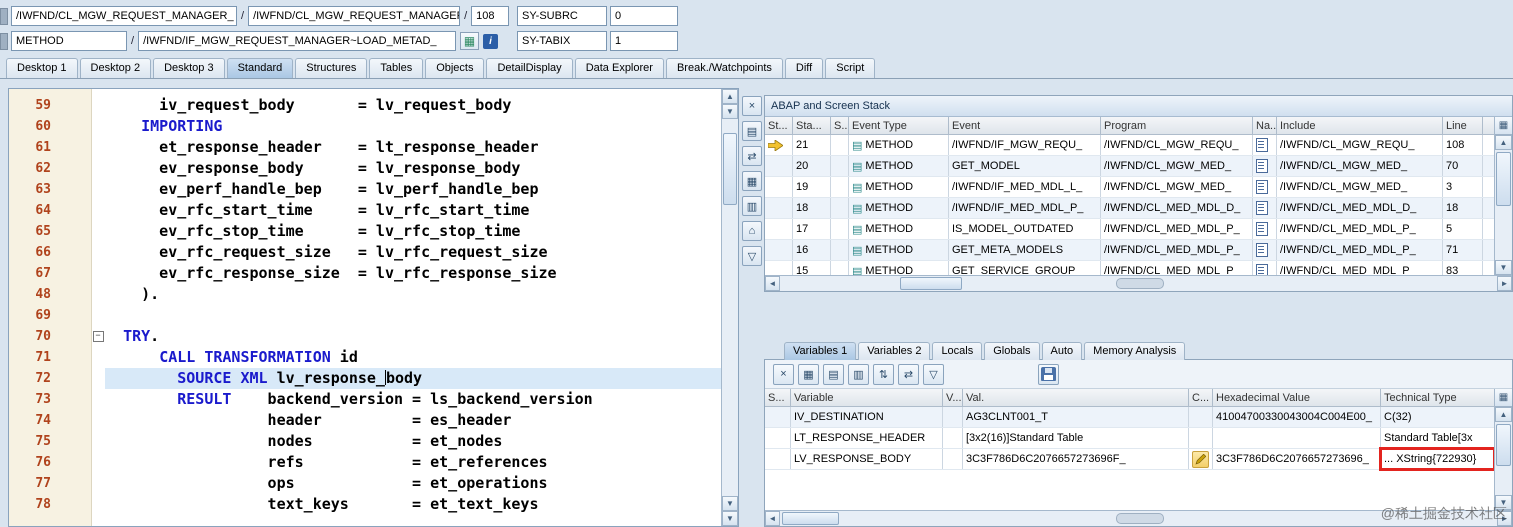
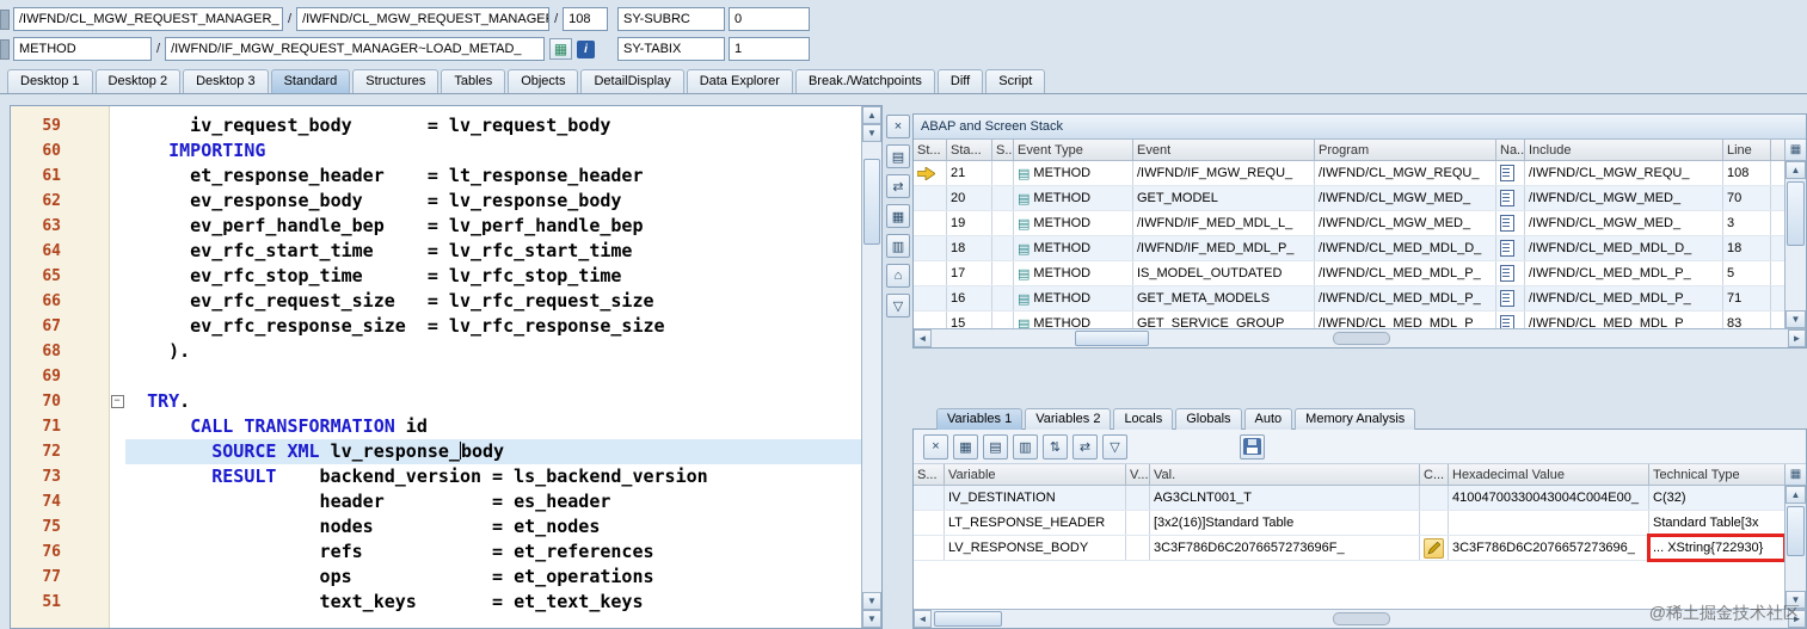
  /IWFND/CL_MGW_REQUEST_MANAGER_
  /
  /IWFND/CL_MGW_REQUEST_MANAGE
  /
  108
  SY-SUBRC
  0
  METHOD
  /
  /IWFND/IF_MGW_REQUEST_MANAGER~LOAD_METAD_
  ▦
  i
  SY-TABIX
  1
  Desktop 1
  Desktop 2
  Desktop 3
  Standard
  Structures
  Tables
  Objects
  DetailDisplay
  Data Explorer
  Break./Watchpoints
  Diff
  Script
  59
  iv_request_body = lv_request_body
  60
  IMPORTING
  61
  et_response_header = lt_response_header
  62
  ev_response_body = lv_response_body
  63
  ev_perf_handle_bep = lv_perf_handle_bep
  64
  ev_rfc_start_time = lv_rfc_start_time
  65
  ev_rfc_stop_time = lv_rfc_stop_time
  66
  ev_rfc_request_size = lv_rfc_request_size
  67
  ev_rfc_response_size = lv_rfc_response_size
- 48
+ 68
  ).
  69
  70
  −
  TRY.
  71
  CALL TRANSFORMATION id
  72
  SOURCE XML lv_response_body
  73
  RESULT backend_version = ls_backend_version
  74
  header = es_header
  75
  nodes = et_nodes
  76
  refs = et_references
  77
  ops = et_operations
- 78
+ 51
  text_keys = et_text_keys
  ▲
  ▼
  ▼
  ▼
  ×
  ▤
  ⇄
  ▦
  ▥
  ⌂
  ▽
  ABAP and Screen Stack
  St...
  Sta...
  S...
  Event Type
  Event
  Program
  Na..
  Include
  Line
  21
  ▤
  METHOD
  /IWFND/IF_MGW_REQU_
  /IWFND/CL_MGW_REQU_
  /IWFND/CL_MGW_REQU_
  108
  20
  ▤
  METHOD
  GET_MODEL
  /IWFND/CL_MGW_MED_
  /IWFND/CL_MGW_MED_
  70
  19
  ▤
  METHOD
  /IWFND/IF_MED_MDL_L_
  /IWFND/CL_MGW_MED_
  /IWFND/CL_MGW_MED_
  3
  18
  ▤
  METHOD
  /IWFND/IF_MED_MDL_P_
  /IWFND/CL_MED_MDL_D_
  /IWFND/CL_MED_MDL_D_
  18
  17
  ▤
  METHOD
  IS_MODEL_OUTDATED
  /IWFND/CL_MED_MDL_P_
  /IWFND/CL_MED_MDL_P_
  5
  16
  ▤
  METHOD
  GET_META_MODELS
  /IWFND/CL_MED_MDL_P_
  /IWFND/CL_MED_MDL_P_
  71
  15
  ▤
  METHOD
  GET_SERVICE_GROUP
  /IWFND/CL_MED_MDL_P_
  /IWFND/CL_MED_MDL_P_
  83
  ▦
  ▲
  ▼
  ◄
  ►
  Variables 1
  Variables 2
  Locals
  Globals
  Auto
  Memory Analysis
  ×
  ▦
  ▤
  ▥
  ⇅
  ⇄
  ▽
  S...
  Variable
  V...
  Val.
  C...
  Hexadecimal Value
  Technical Type
  IV_DESTINATION
  AG3CLNT001_T
  41004700330043004C004E00_
  C(32)
  LT_RESPONSE_HEADER
  [3x2(16)]Standard Table
  Standard Table[3x
  LV_RESPONSE_BODY
  3C3F786D6C2076657273696F_
  3C3F786D6C2076657273696_
  ... XString{722930}
  ▦
  ▲
  ▼
  ◄
  ►
  @稀土掘金技术社区
